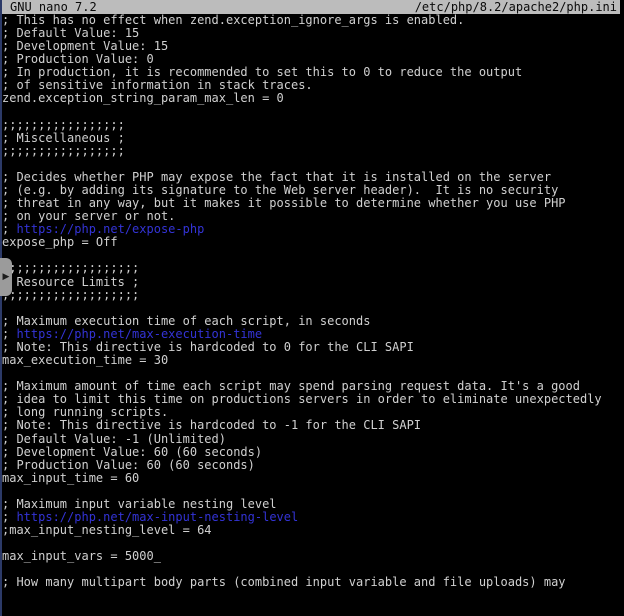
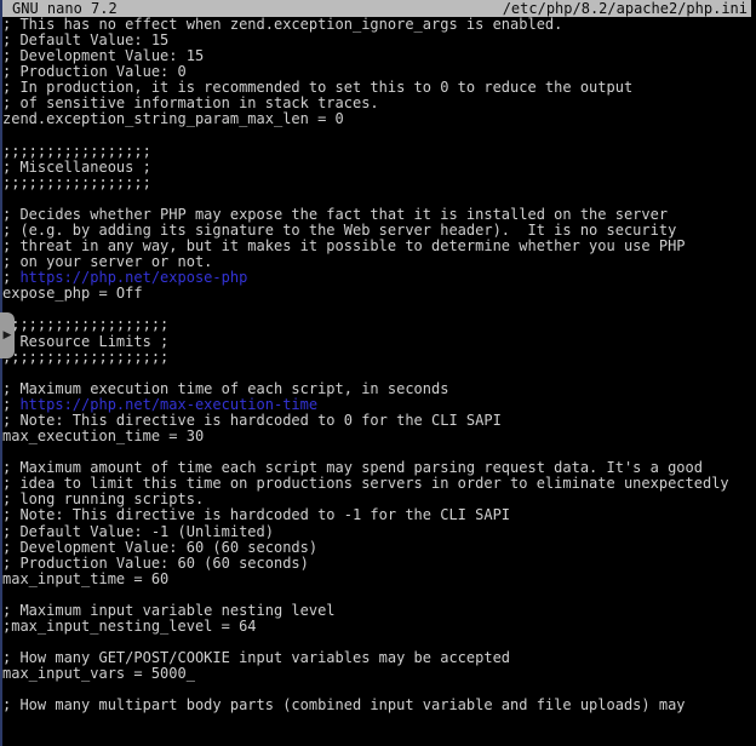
  GNU nano 7.2
  /etc/php/8.2/apache2/php.ini
  ; This has no effect when zend.exception_ignore_args is enabled.
  ; Default Value: 15
  ; Development Value: 15
  ; Production Value: 0
  ; In production, it is recommended to set this to 0 to reduce the output
  ; of sensitive information in stack traces.
  zend.exception_string_param_max_len = 0
  ;;;;;;;;;;;;;;;;;
  ; Miscellaneous ;
  ;;;;;;;;;;;;;;;;;
  ; Decides whether PHP may expose the fact that it is installed on the server
  ; (e.g. by adding its signature to the Web server header). It is no security
  ; threat in any way, but it makes it possible to determine whether you use PHP
  ; on your server or not.
  ; https://php.net/expose-php
  expose_php = Off
  ;;;;;;;;;;;;;;;;;;
  Resource Limits ;
  ;;;;;;;;;;;;;;;;;;
  ; Maximum execution time of each script, in seconds
  ; https://php.net/max-execution-time
  ; Note: This directive is hardcoded to 0 for the CLI SAPI
  max_execution_time = 30
  ; Maximum amount of time each script may spend parsing request data. It's a good
  ; idea to limit this time on productions servers in order to eliminate unexpectedly
  ; long running scripts.
  ; Note: This directive is hardcoded to -1 for the CLI SAPI
  ; Default Value: -1 (Unlimited)
  ; Development Value: 60 (60 seconds)
  ; Production Value: 60 (60 seconds)
  max_input_time = 60
  ; Maximum input variable nesting level
- ; https://php.net/max-input-nesting-level
  ;max_input_nesting_level = 64
+ ; How many GET/POST/COOKIE input variables may be accepted
  max_input_vars = 5000_
  ; How many multipart body parts (combined input variable and file uploads) may
  ▶
